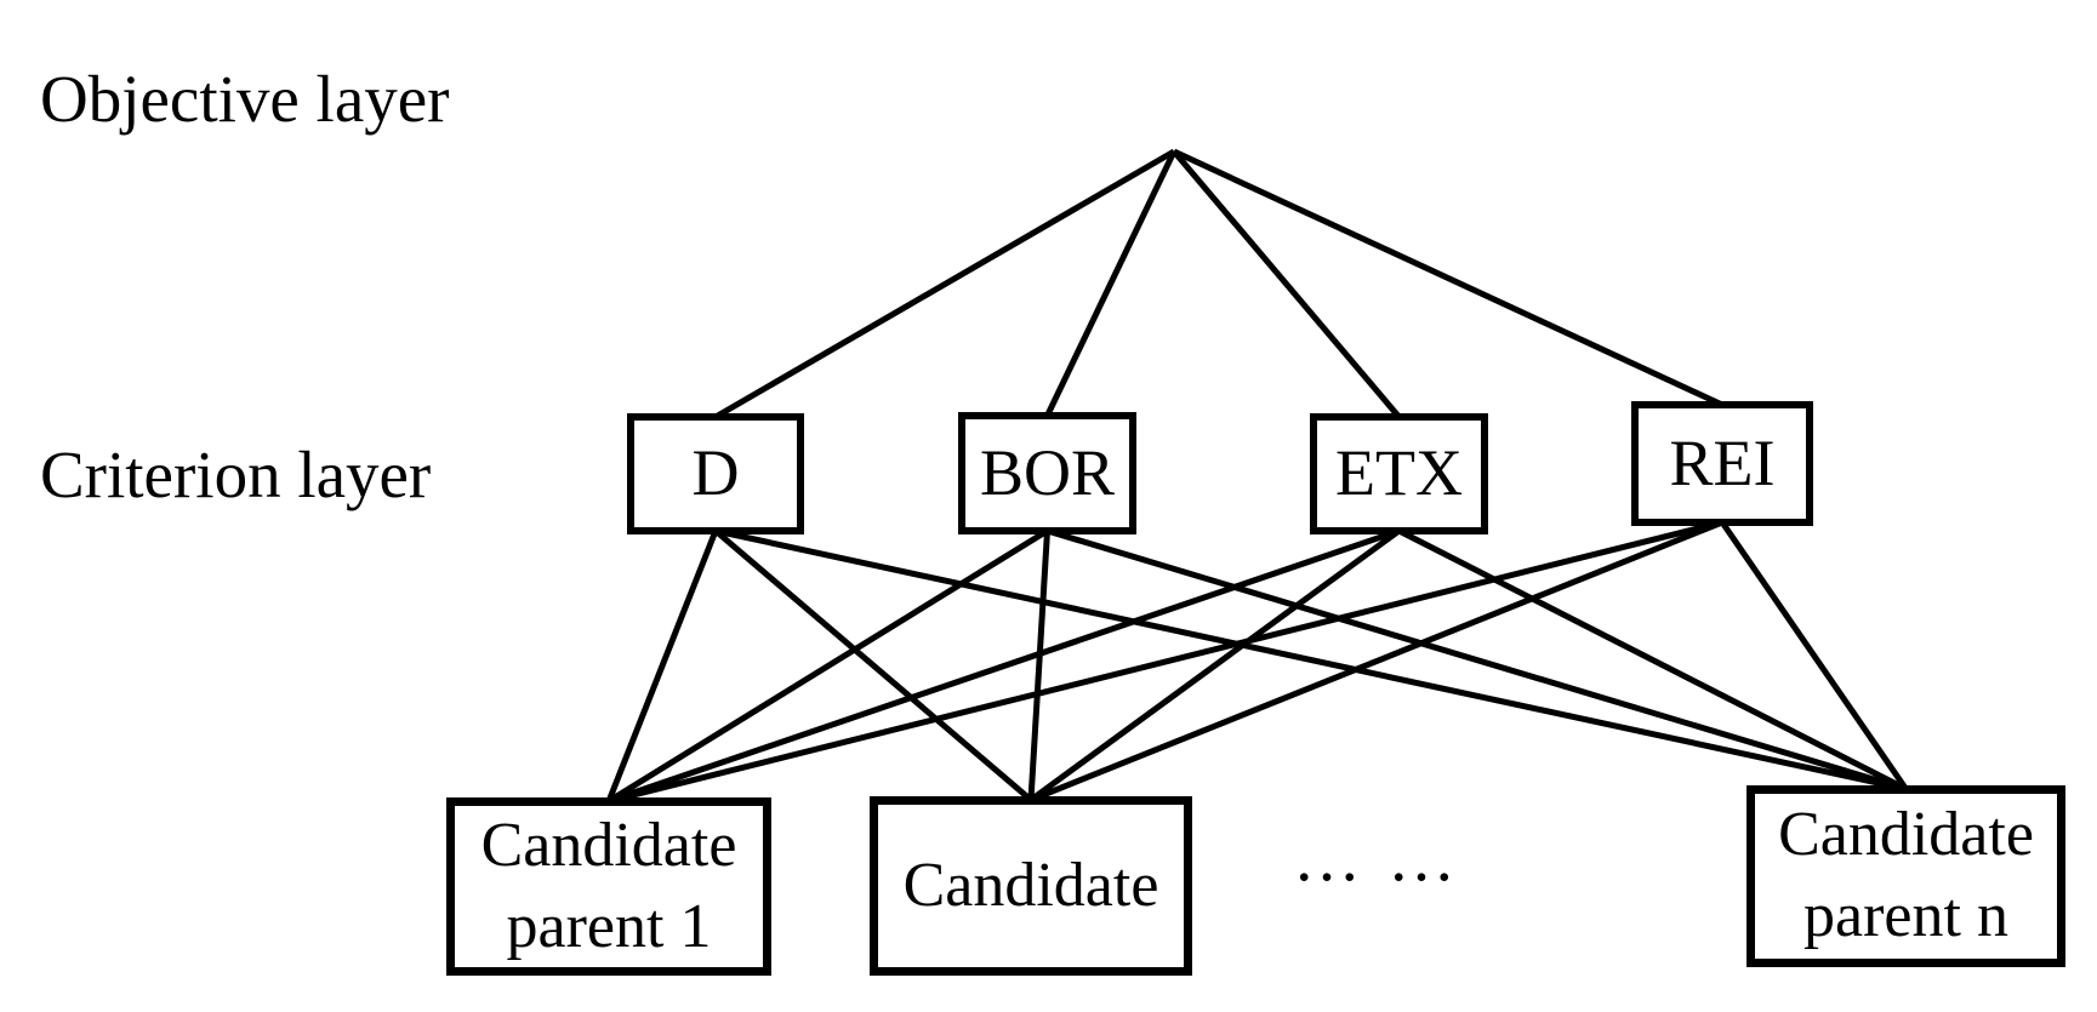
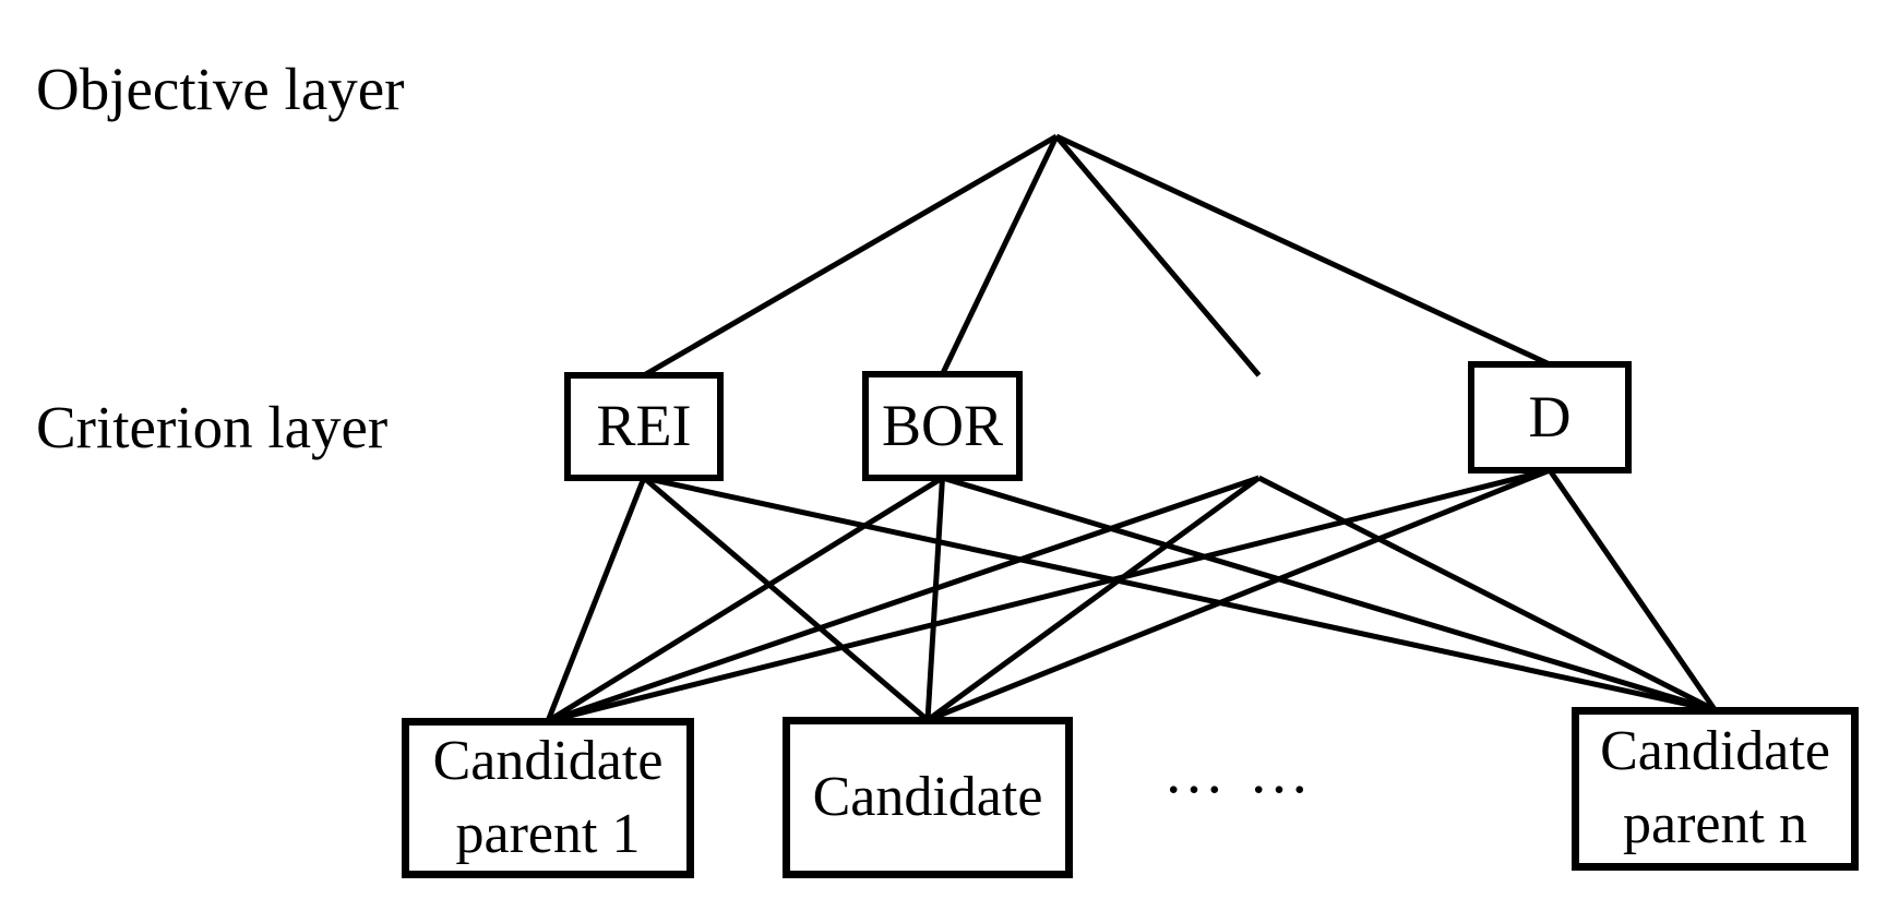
  Objective layer
  Criterion layer
- D
+ REI
  BOR
- ETX
- REI
+ D
  Candidate
  parent 1
  Candidate
  … …
  Candidate
  parent n
